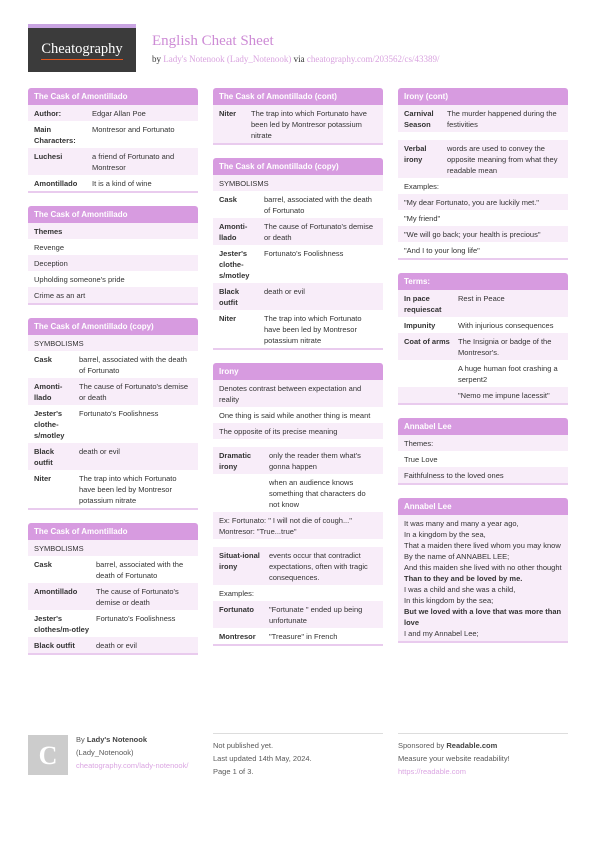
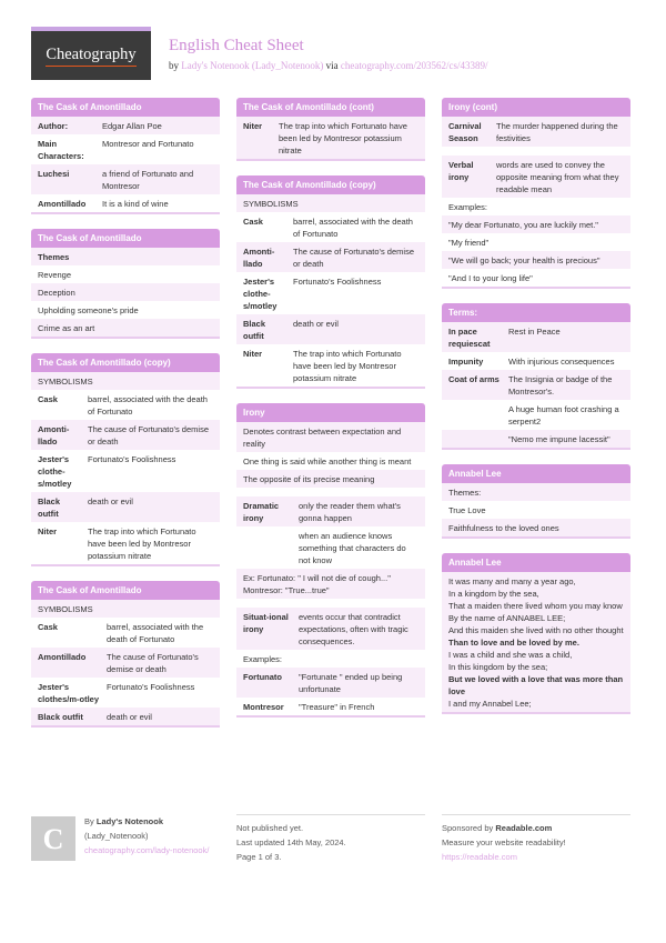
  Cheatography
  English Cheat Sheet
  by Lady's Notenook (Lady_Notenook) via cheatography.com/203562/cs/43389/
  The Cask of Amontillado
  Author:
  Edgar Allan Poe
  Main Characters:
  Montresor and Fortunato
  Luchesi
  a friend of Fortunato and Montresor
  Amontillado
  It is a kind of wine
  The Cask of Amontillado
  Themes
  Revenge
  Deception
  Upholding someone's pride
  Crime as an art
  The Cask of Amontillado (copy)
  SYMBOLISMS
  Cask
  barrel, associated with the death of Fortunato
  Amonti-llado
  The cause of Fortunato's demise or death
  Jester's clothe-s/motley
  Fortunato's Foolishness
  Black outfit
  death or evil
  Niter
  The trap into which Fortunato have been led by Montresor potassium nitrate
  The Cask of Amontillado
  SYMBOLISMS
  Cask
  barrel, associated with the death of Fortunato
  Amontillado
  The cause of Fortunato's demise or death
  Jester's clothes/m-otley
  Fortunato's Foolishness
  Black outfit
  death or evil
  The Cask of Amontillado (cont)
  Niter
  The trap into which Fortunato have been led by Montresor potassium nitrate
  The Cask of Amontillado (copy)
  SYMBOLISMS
  Cask
  barrel, associated with the death of Fortunato
  Amonti-llado
  The cause of Fortunato's demise or death
  Jester's clothe-s/motley
  Fortunato's Foolishness
  Black outfit
  death or evil
  Niter
  The trap into which Fortunato have been led by Montresor potassium nitrate
  Irony
  Denotes contrast between expectation and reality
  One thing is said while another thing is meant
  The opposite of its precise meaning
  Dramatic irony
  only the reader them what's gonna happen
  when an audience knows something that characters do not know
  Ex: Fortunato: " I will not die of cough..."
  Montresor: "True...true"
  Situat-ional irony
  events occur that contradict expectations, often with tragic consequences.
  Examples:
  Fortunato
  "Fortunate " ended up being unfortunate
  Montresor
  "Treasure" in French
  Irony (cont)
  Carnival Season
  The murder happened during the festivities
  Verbal irony
  words are used to convey the opposite meaning from what they readable mean
  Examples:
  "My dear Fortunato, you are luckily met."
  "My friend"
  "We will go back; your health is precious"
  "And I to your long life"
  Terms:
  In pace requiescat
  Rest in Peace
  Impunity
  With injurious consequences
  Coat of arms
  The Insignia or badge of the Montresor's.
  A huge human foot crashing a serpent2
  "Nemo me impune lacessit"
  Annabel Lee
  Themes:
  True Love
  Faithfulness to the loved ones
  Annabel Lee
  It was many and many a year ago,
  In a kingdom by the sea,
  That a maiden there lived whom you may know
  By the name of ANNABEL LEE;
  And this maiden she lived with no other thought
- Than to they and be loved by me.
+ Than to love and be loved by me.
  I was a child and she was a child,
  In this kingdom by the sea;
  But we loved with a love that was more than love
  I and my Annabel Lee;
  C
  By Lady's Notenook
  (Lady_Notenook)
  cheatography.com/lady-notenook/
  Not published yet.
  Last updated 14th May, 2024.
  Page 1 of 3.
  Sponsored by Readable.com
  Measure your website readability!
  https://readable.com
